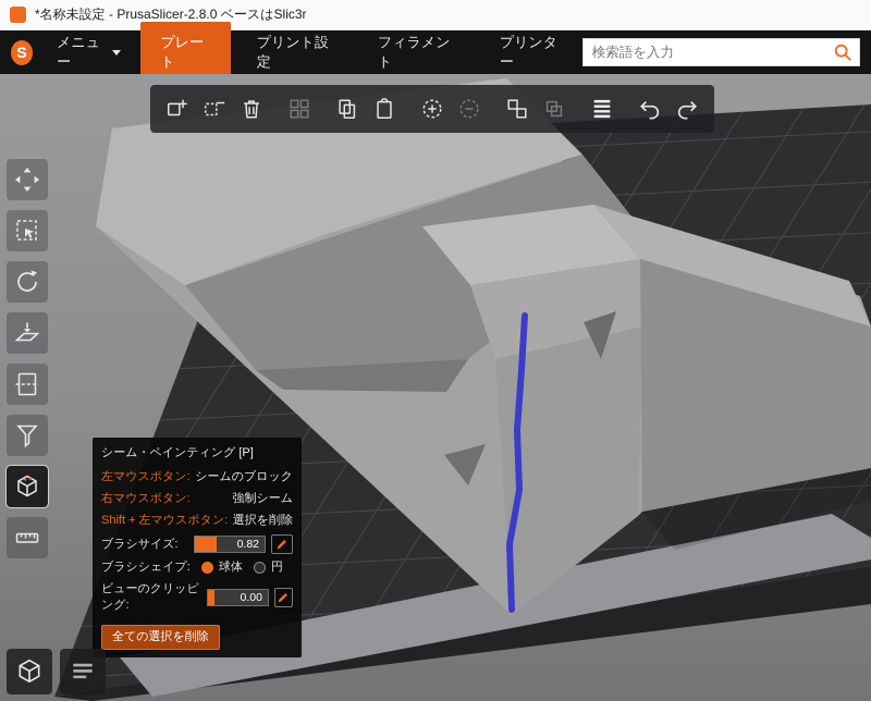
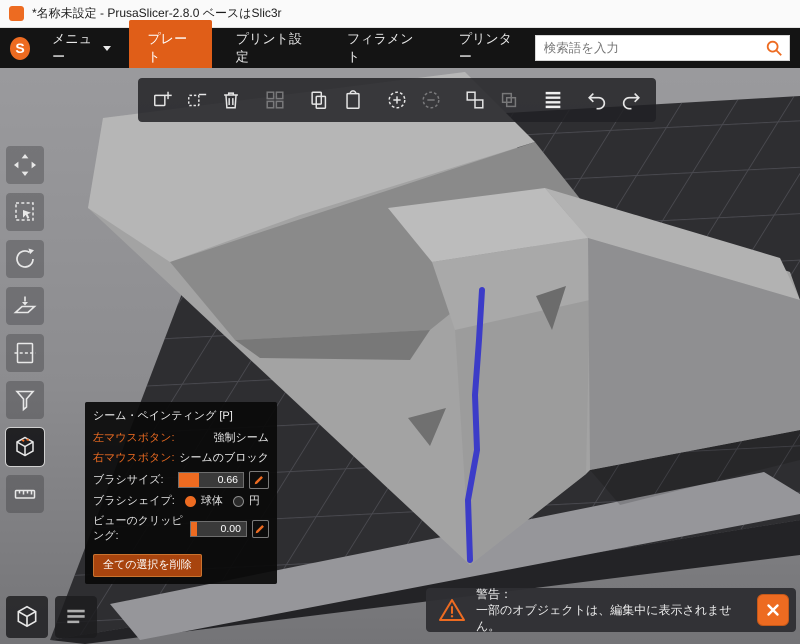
  *名称未設定 - PrusaSlicer-2.8.0 ベースはSlic3r
  S
  メニュー
  プレート
  プリント設定
  フィラメント
  プリンター
  検索語を入力
  シーム・ペインティング [P]
  左マウスボタン:
- シームのブロック
+ 強制シーム
  右マウスボタン:
- 強制シーム
+ シームのブロック
- Shift + 左マウスボタン:
- 選択を削除
  ブラシサイズ:
- 0.82
+ 0.66
  ブラシシェイプ:
  球体
  円
  ビューのクリッピング:
  0.00
  全ての選択を削除
+ 警告：
+ 一部のオブジェクトは、編集中に表示されません。
